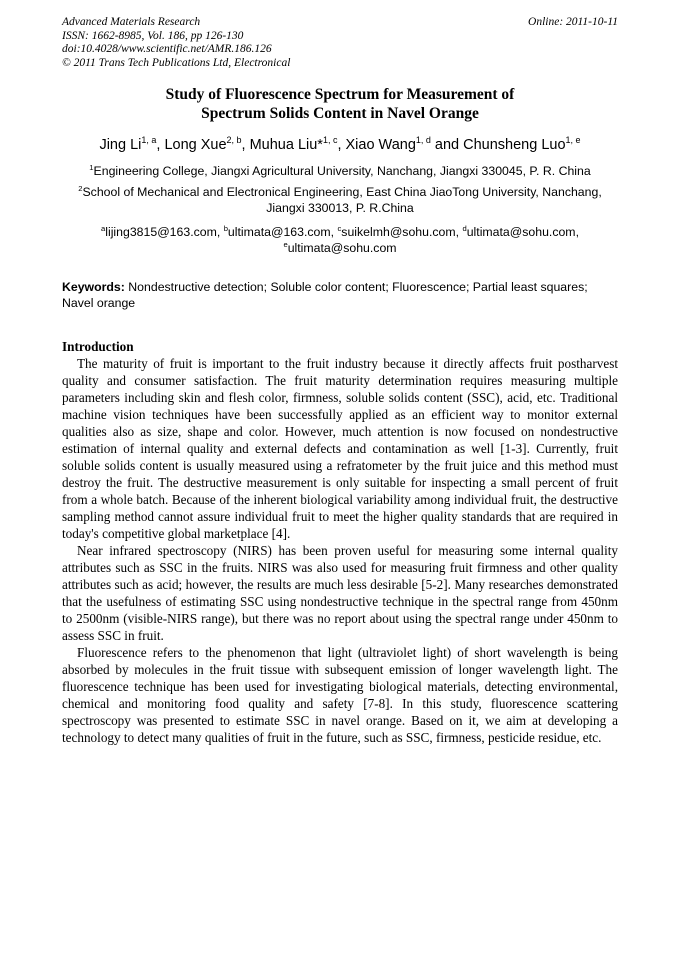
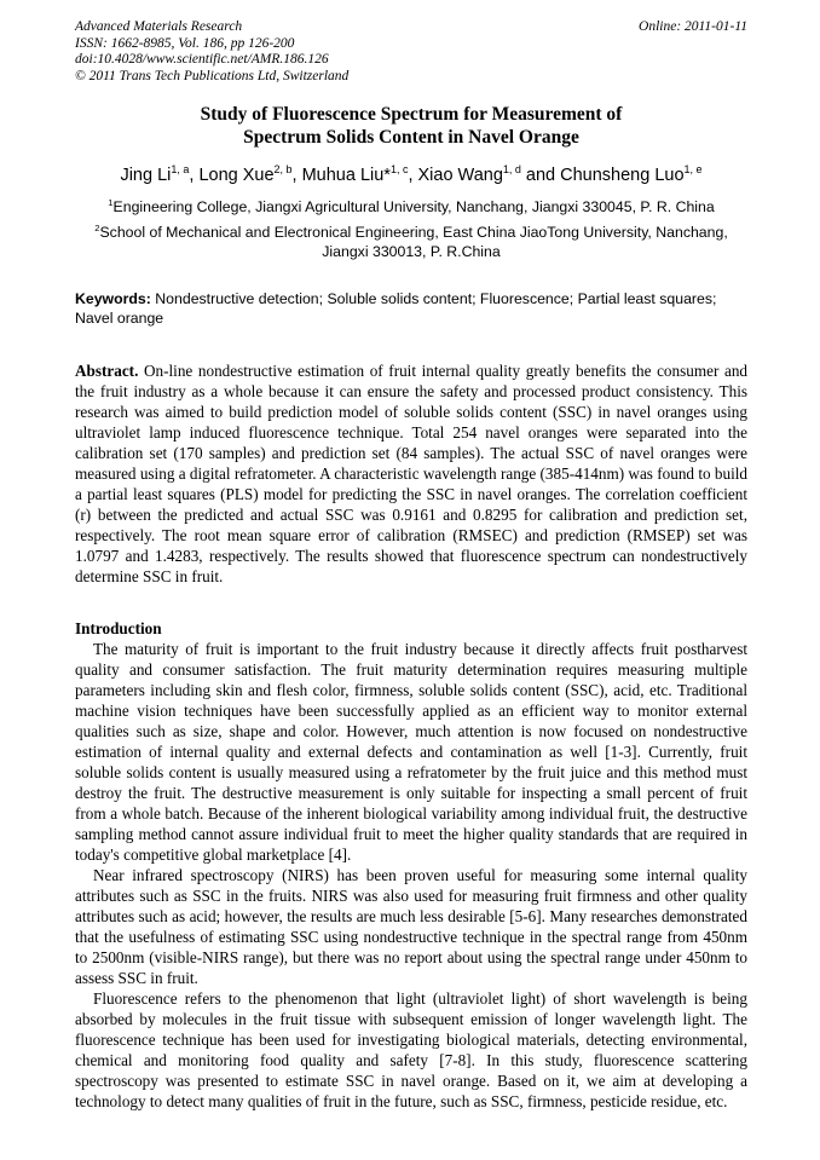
  Advanced Materials Research
- ISSN: 1662-8985, Vol. 186, pp 126-130
+ ISSN: 1662-8985, Vol. 186, pp 126-200
  doi:10.4028/www.scientific.net/AMR.186.126
- © 2011 Trans Tech Publications Ltd, Electronical
+ © 2011 Trans Tech Publications Ltd, Switzerland
- Online: 2011-10-11
+ Online: 2011-01-11
  Study of Fluorescence Spectrum for Measurement of
  Spectrum Solids Content in Navel Orange
  Jing Li1, a, Long Xue2, b, Muhua Liu*1, c, Xiao Wang1, d and Chunsheng Luo1, e
  1Engineering College, Jiangxi Agricultural University, Nanchang, Jiangxi 330045, P. R. China
  2School of Mechanical and Electronical Engineering, East China JiaoTong University, Nanchang, Jiangxi 330013, P. R.China
- alijing3815@163.com, bultimata@163.com, csuikelmh@sohu.com, dultimata@sohu.com,
- eultimata@sohu.com
- Keywords: Nondestructive detection; Soluble color content; Fluorescence; Partial least squares; Navel orange
+ Keywords: Nondestructive detection; Soluble solids content; Fluorescence; Partial least squares; Navel orange
+ Abstract. On-line nondestructive estimation of fruit internal quality greatly benefits the consumer and the fruit industry as a whole because it can ensure the safety and processed product consistency. This research was aimed to build prediction model of soluble solids content (SSC) in navel oranges using ultraviolet lamp induced fluorescence technique. Total 254 navel oranges were separated into the calibration set (170 samples) and prediction set (84 samples). The actual SSC of navel oranges were measured using a digital refratometer. A characteristic wavelength range (385-414nm) was found to build a partial least squares (PLS) model for predicting the SSC in navel oranges. The correlation coefficient (r) between the predicted and actual SSC was 0.9161 and 0.8295 for calibration and prediction set, respectively. The root mean square error of calibration (RMSEC) and prediction (RMSEP) set was 1.0797 and 1.4283, respectively. The results showed that fluorescence spectrum can nondestructively determine SSC in fruit.
  Introduction
- The maturity of fruit is important to the fruit industry because it directly affects fruit postharvest quality and consumer satisfaction. The fruit maturity determination requires measuring multiple parameters including skin and flesh color, firmness, soluble solids content (SSC), acid, etc. Traditional machine vision techniques have been successfully applied as an efficient way to monitor external qualities also as size, shape and color. However, much attention is now focused on nondestructive estimation of internal quality and external defects and contamination as well [1-3]. Currently, fruit soluble solids content is usually measured using a refratometer by the fruit juice and this method must destroy the fruit. The destructive measurement is only suitable for inspecting a small percent of fruit from a whole batch. Because of the inherent biological variability among individual fruit, the destructive sampling method cannot assure individual fruit to meet the higher quality standards that are required in today's competitive global marketplace [4].
+ The maturity of fruit is important to the fruit industry because it directly affects fruit postharvest quality and consumer satisfaction. The fruit maturity determination requires measuring multiple parameters including skin and flesh color, firmness, soluble solids content (SSC), acid, etc. Traditional machine vision techniques have been successfully applied as an efficient way to monitor external qualities such as size, shape and color. However, much attention is now focused on nondestructive estimation of internal quality and external defects and contamination as well [1-3]. Currently, fruit soluble solids content is usually measured using a refratometer by the fruit juice and this method must destroy the fruit. The destructive measurement is only suitable for inspecting a small percent of fruit from a whole batch. Because of the inherent biological variability among individual fruit, the destructive sampling method cannot assure individual fruit to meet the higher quality standards that are required in today's competitive global marketplace [4].
- Near infrared spectroscopy (NIRS) has been proven useful for measuring some internal quality attributes such as SSC in the fruits. NIRS was also used for measuring fruit firmness and other quality attributes such as acid; however, the results are much less desirable [5-2]. Many researches demonstrated that the usefulness of estimating SSC using nondestructive technique in the spectral range from 450nm to 2500nm (visible-NIRS range), but there was no report about using the spectral range under 450nm to assess SSC in fruit.
+ Near infrared spectroscopy (NIRS) has been proven useful for measuring some internal quality attributes such as SSC in the fruits. NIRS was also used for measuring fruit firmness and other quality attributes such as acid; however, the results are much less desirable [5-6]. Many researches demonstrated that the usefulness of estimating SSC using nondestructive technique in the spectral range from 450nm to 2500nm (visible-NIRS range), but there was no report about using the spectral range under 450nm to assess SSC in fruit.
  Fluorescence refers to the phenomenon that light (ultraviolet light) of short wavelength is being absorbed by molecules in the fruit tissue with subsequent emission of longer wavelength light. The fluorescence technique has been used for investigating biological materials, detecting environmental, chemical and monitoring food quality and safety [7-8]. In this study, fluorescence scattering spectroscopy was presented to estimate SSC in navel orange. Based on it, we aim at developing a technology to detect many qualities of fruit in the future, such as SSC, firmness, pesticide residue, etc.
